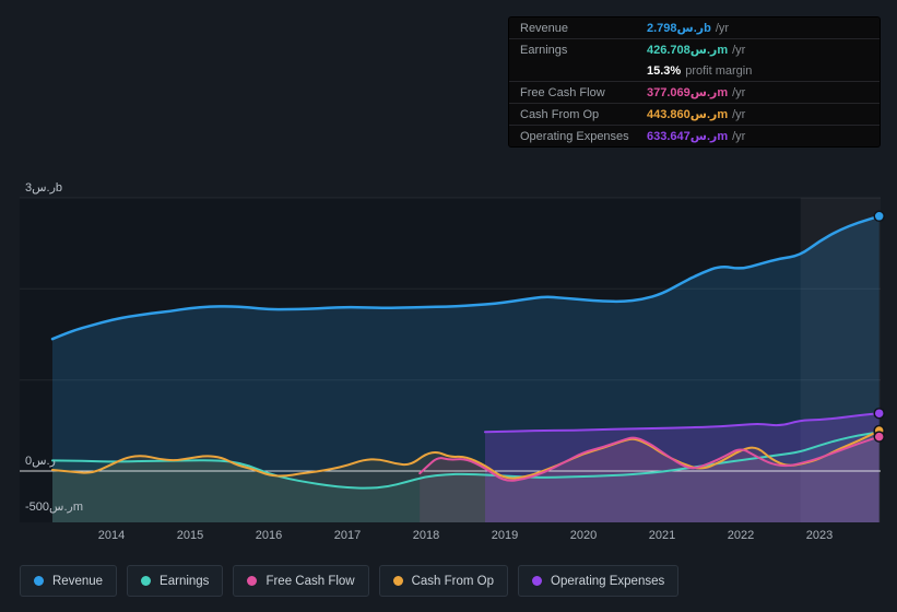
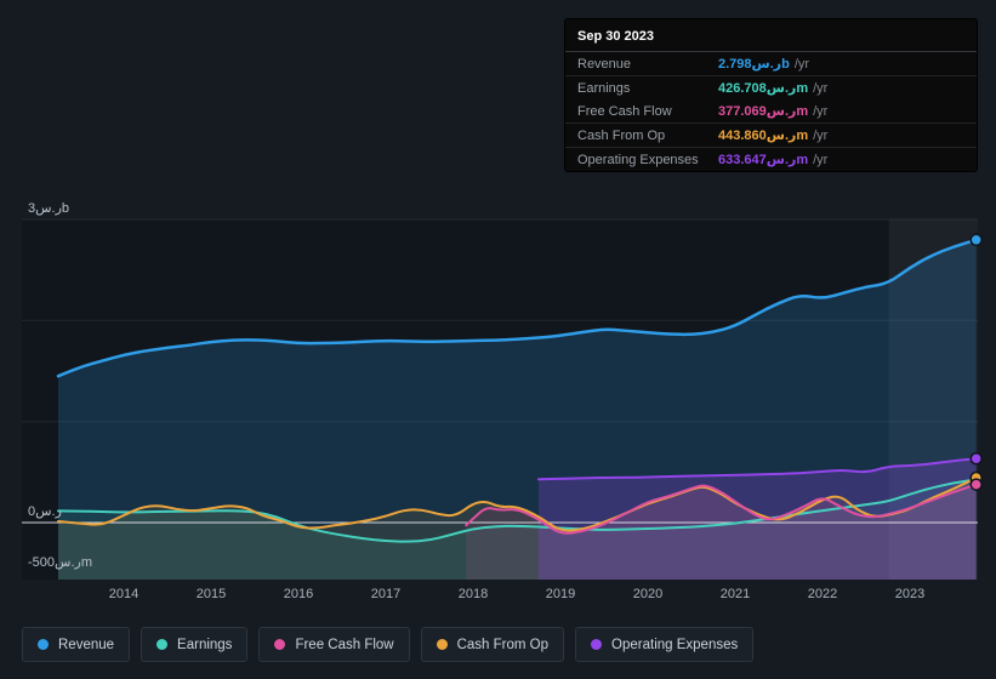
  3ر.سb
  0ر.س
  -500ر.سm
  2014
  2015
  2016
  2017
  2018
  2019
  2020
  2021
  2022
  2023
+ Sep 30 2023
  Revenue
  2.798ر.سb
  /yr
  Earnings
  426.708ر.سm
  /yr
- 15.3%
- profit margin
  Free Cash Flow
  377.069ر.سm
  /yr
  Cash From Op
  443.860ر.سm
  /yr
  Operating Expenses
  633.647ر.سm
  /yr
  Revenue
  Earnings
  Free Cash Flow
  Cash From Op
  Operating Expenses
